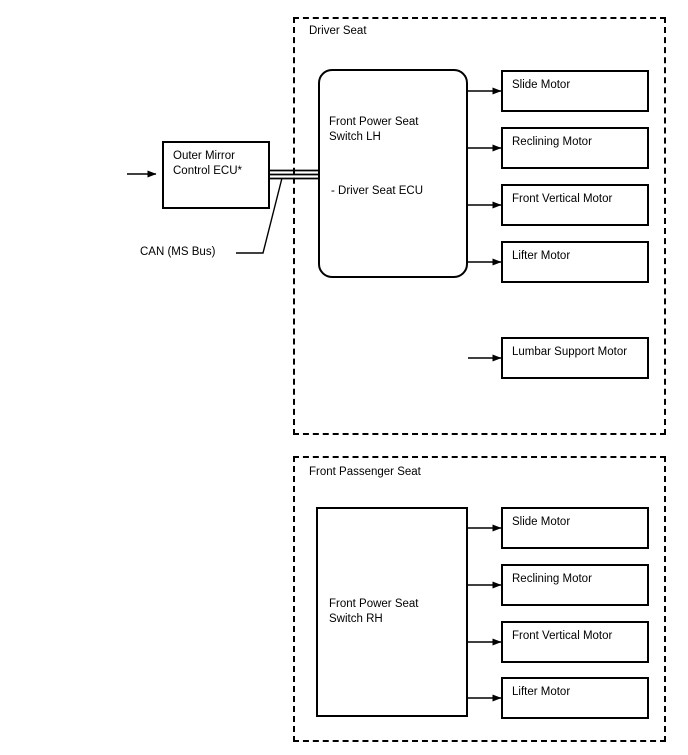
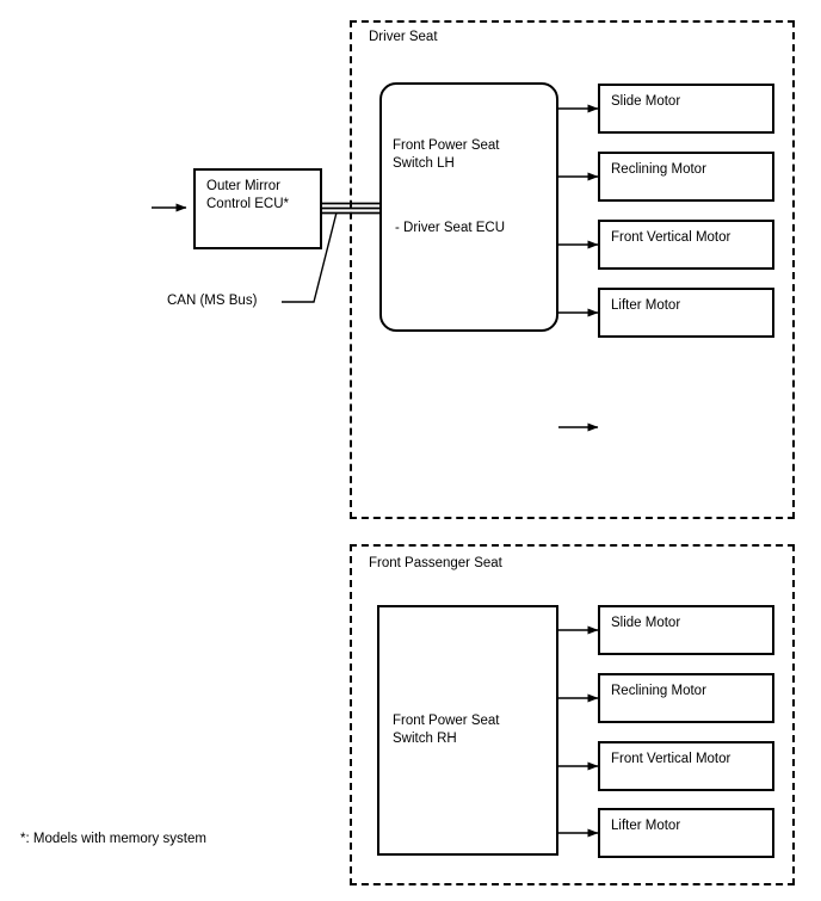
  Driver Seat
  Front Passenger Seat
  Outer Mirror
  Control ECU*
  CAN (MS Bus)
  Front Power Seat
  Switch LH
  - Driver Seat ECU
  Slide Motor
  Reclining Motor
  Front Vertical Motor
  Lifter Motor
- Lumbar Support Motor
  Front Power Seat
  Switch RH
  Slide Motor
  Reclining Motor
  Front Vertical Motor
  Lifter Motor
+ *: Models with memory system
